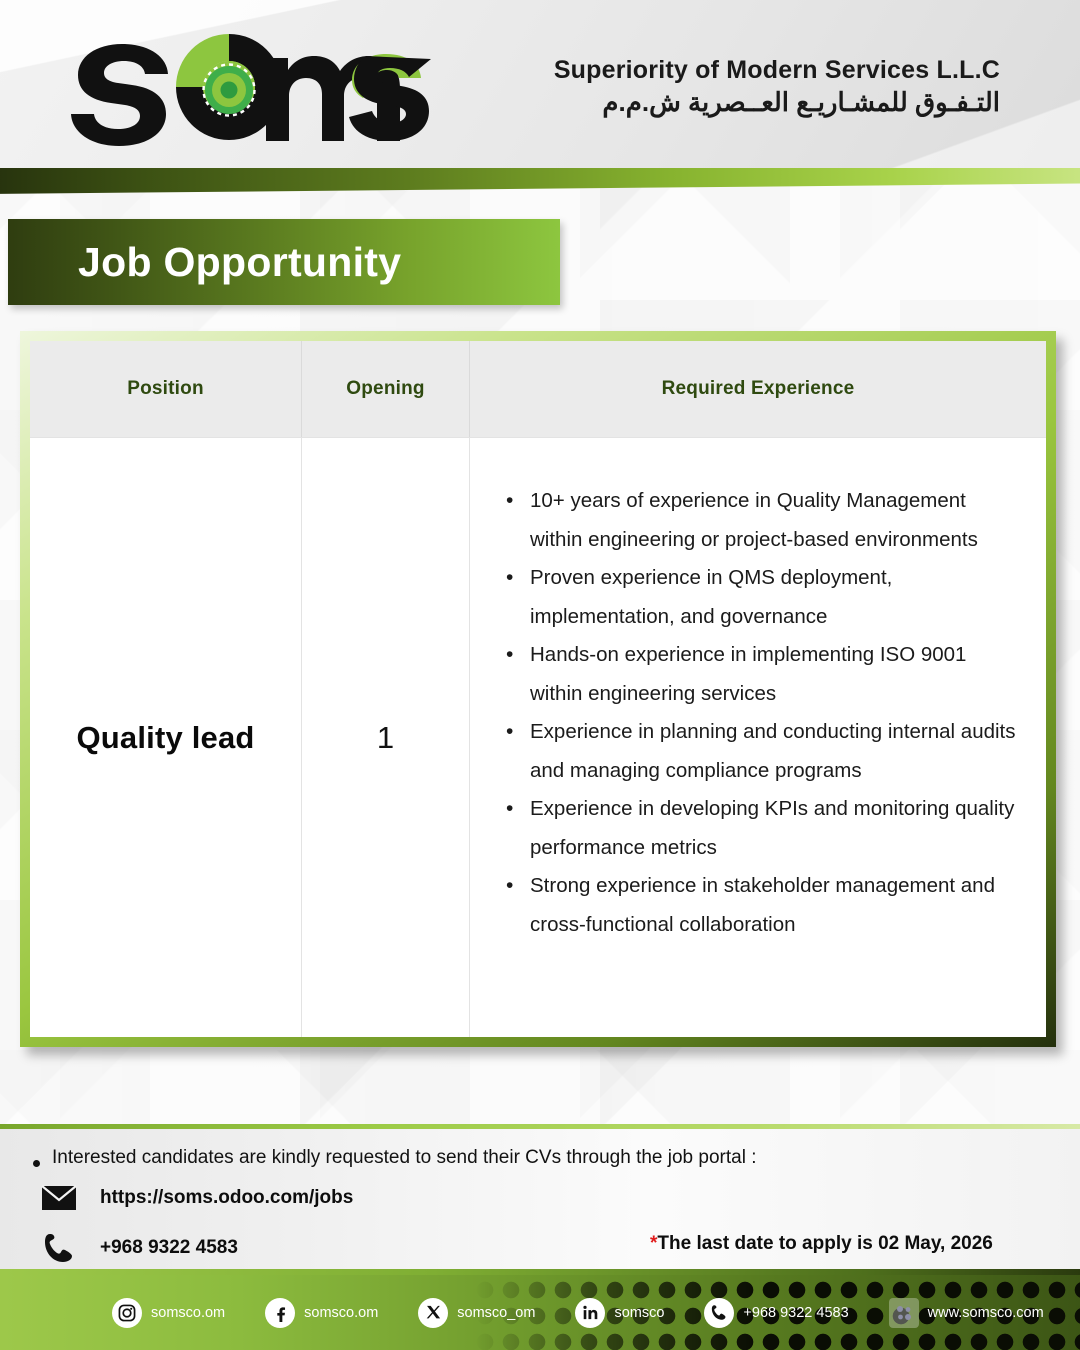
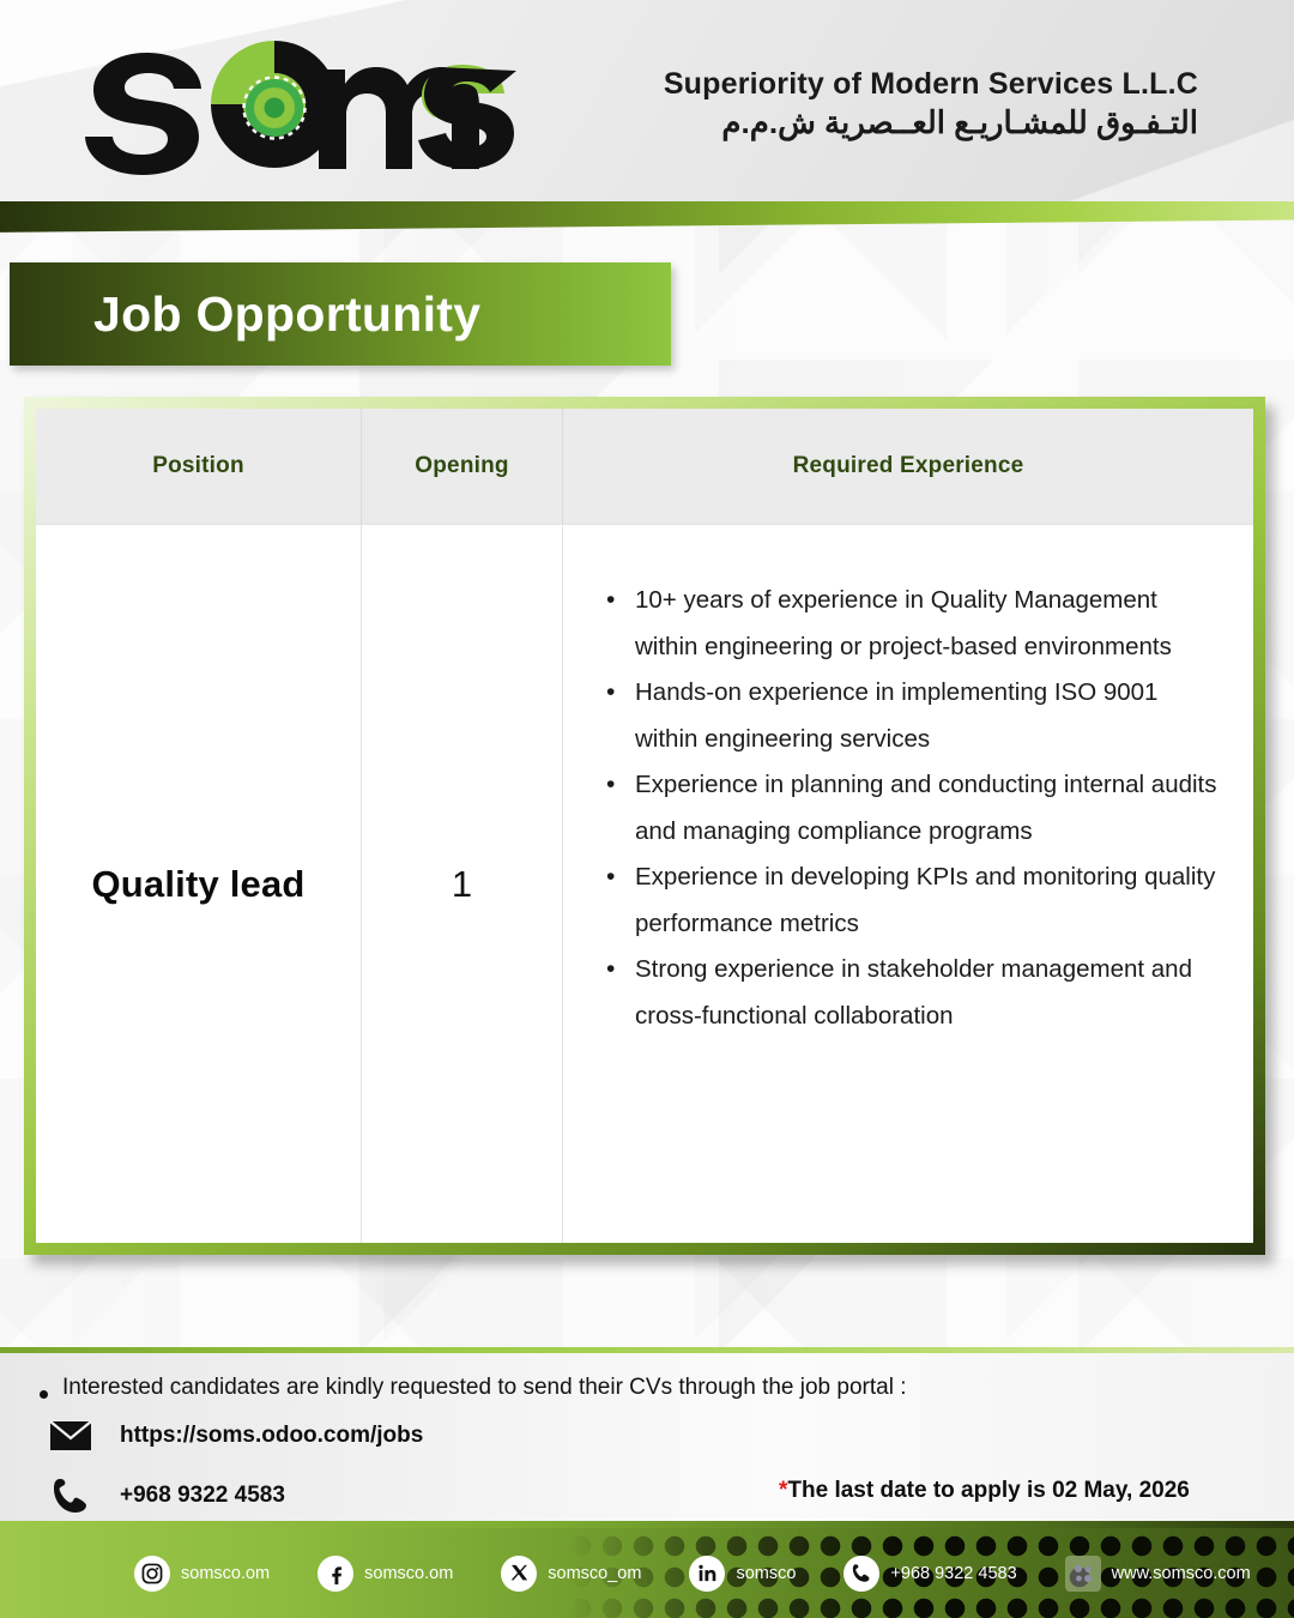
  Superiority of Modern Services L.L.C
  التـفـوق للمشـاريـع العــصرية ش.م.م
  Job Opportunity
  Position
  Opening
  Required Experience
  Quality lead
  1
  10+ years of experience in Quality Management within engineering or project-based environments
- Proven experience in QMS deployment, implementation, and governance
  Hands-on experience in implementing ISO 9001 within engineering services
  Experience in planning and conducting internal audits and managing compliance programs
  Experience in developing KPIs and monitoring quality performance metrics
  Strong experience in stakeholder management and cross-functional collaboration
  Interested candidates are kindly requested to send their CVs through the job portal :
  https://soms.odoo.com/jobs
  +968 9322 4583
  *The last date to apply is 02 May, 2026
  somsco.om
  somsco.om
  somsco_om
  somsco
  +968 9322 4583
  www.somsco.com
